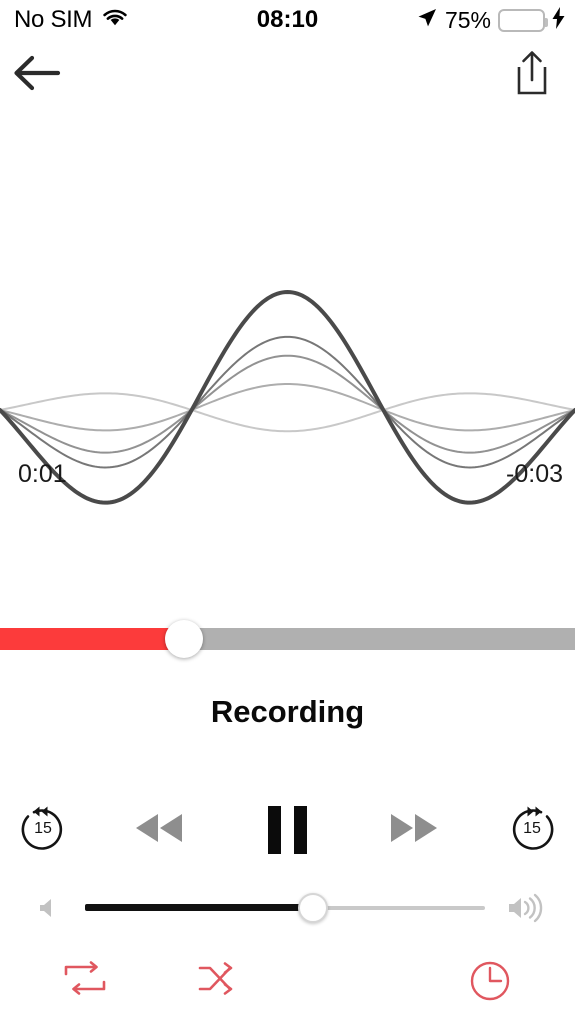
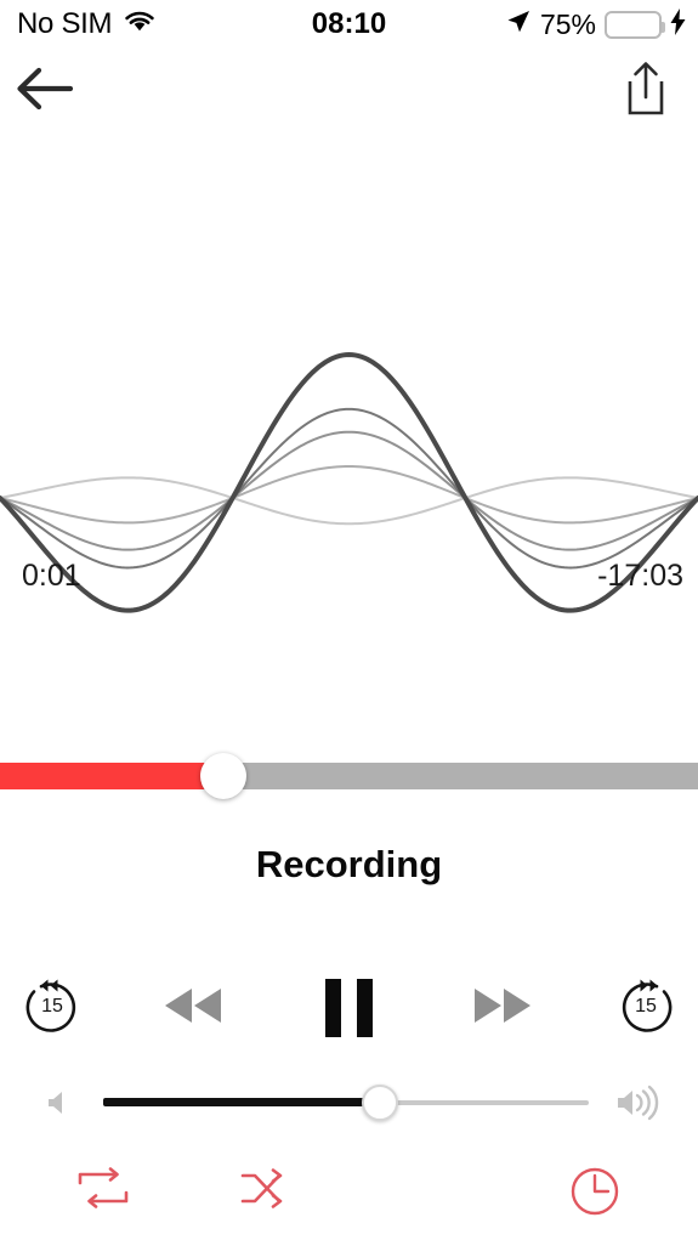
  No SIM
  08:10
  75%
  0:01
- -0:03
+ -17:03
  Recording
  15
  15
